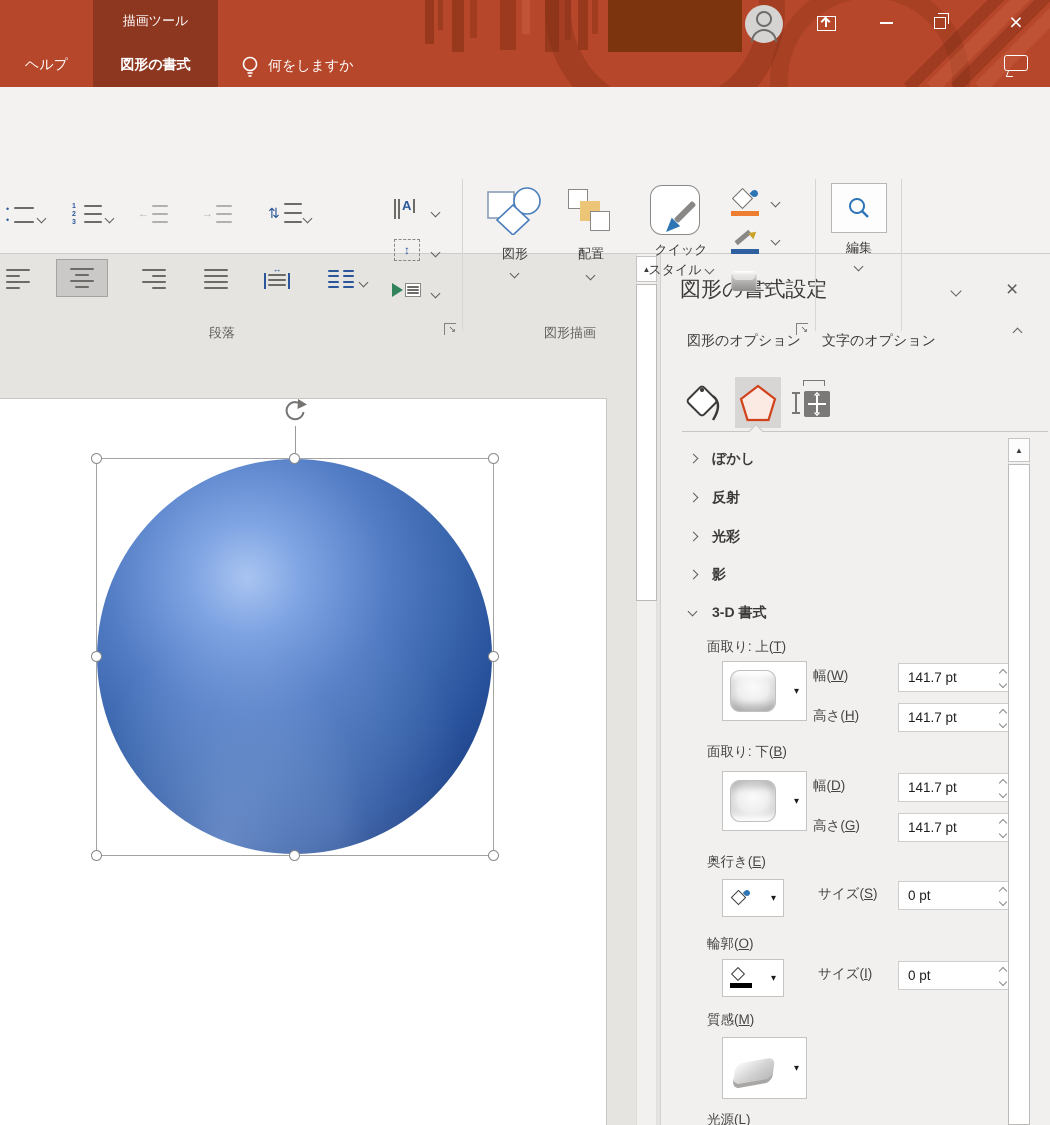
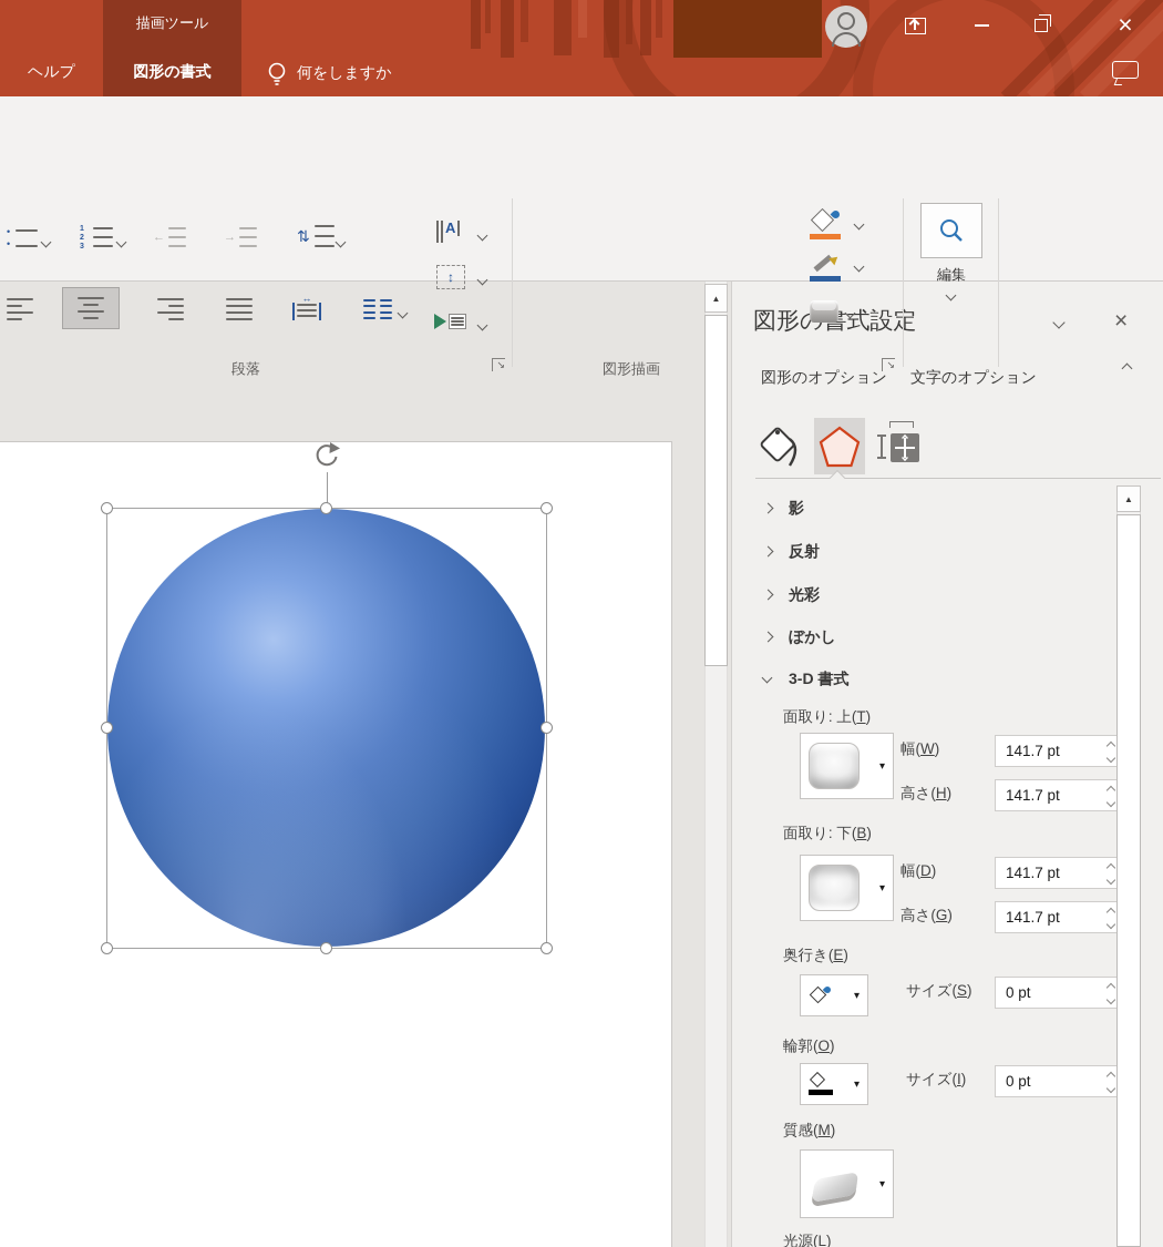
  描画ツール
  ×
  ヘルプ
  図形の書式
  何をしますか
  •
  •
  ←
  →
  ⇅
  ↔
  A
  ↕
  段落
  ↘
- 図形
- 配置
- クイック
- スタイル
  図形描画
  ↘
  編集
  ▲
  図形式設定
  ×
  図形のオプション
  文字のオプション
- ぼかし
+ 影
  反射
  光彩
- 影
+ ぼかし
  3-D 書式
  面取り: 上(T)
  ▾
  幅(W)
  141.7 pt
  高さ(H)
  141.7 pt
  面取り: 下(B)
  ▾
  幅(D)
  141.7 pt
  高さ(G)
  141.7 pt
  奥行き(E)
  ▾
  サイズ(S)
  0 pt
  輪郭(O)
  ▾
  サイズ(I)
  0 pt
  質感(M)
  ▾
  光源(L)
  ▲
